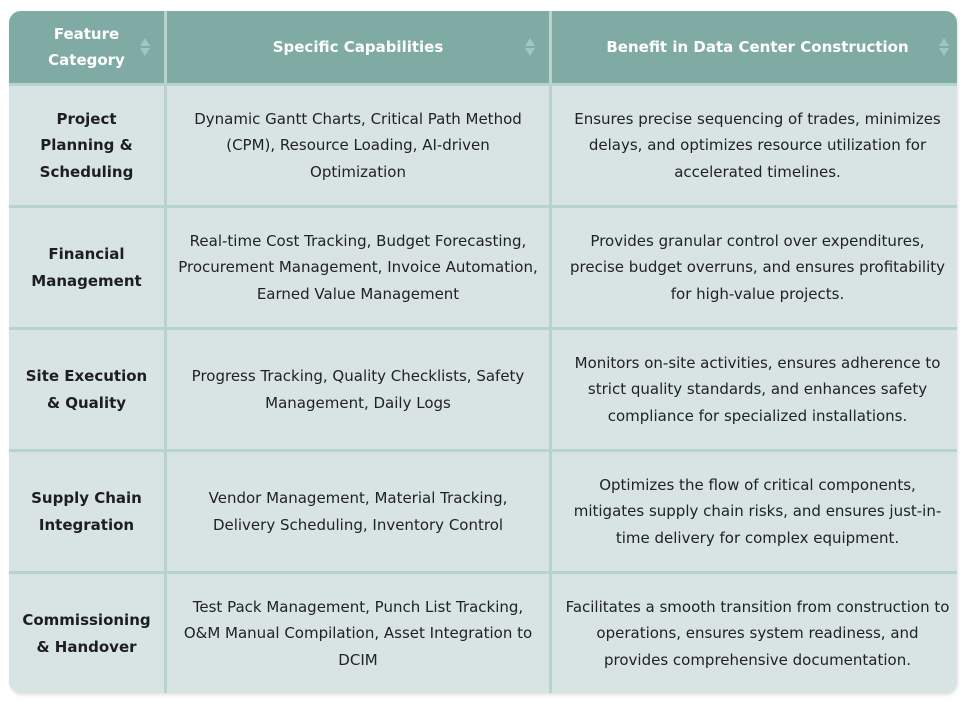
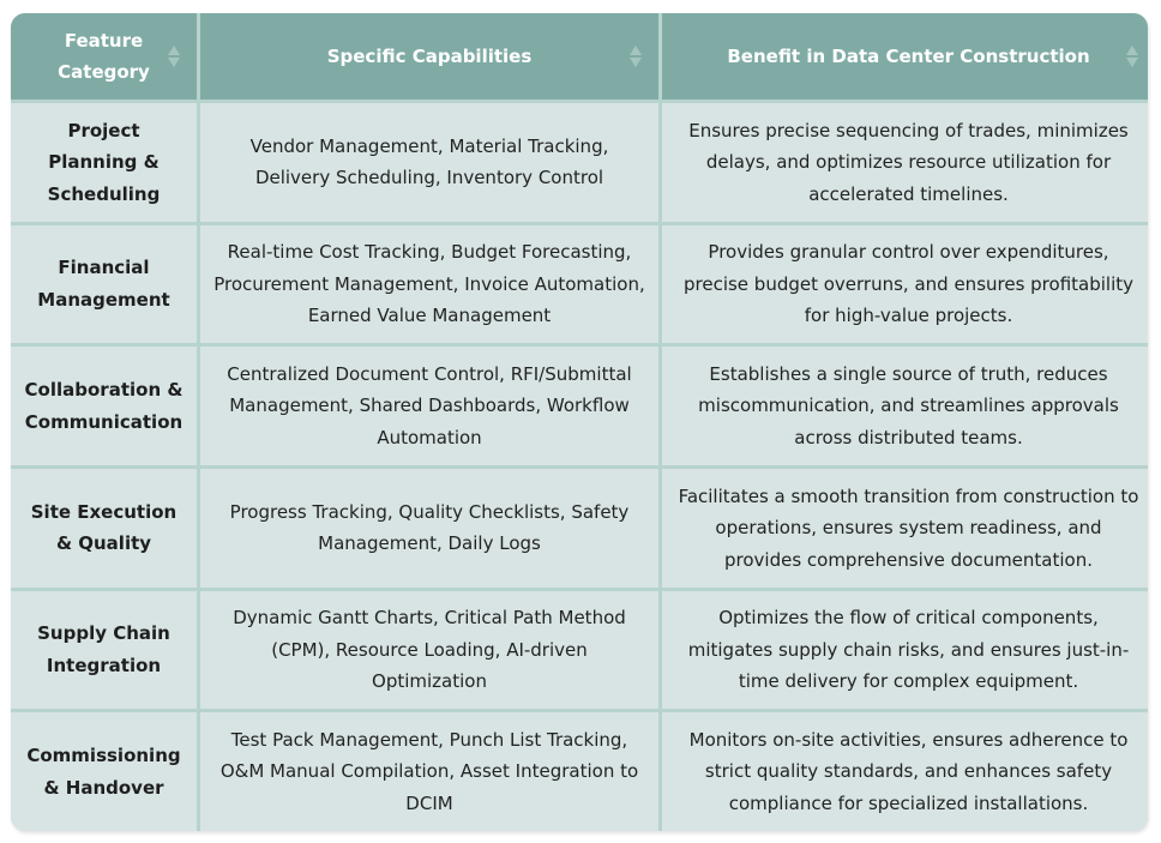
  Feature Category	Specific Capabilities	Benefit in Data Center Construction
- Project Planning & Scheduling	Dynamic Gantt Charts, Critical Path Method (CPM), Resource Loading, AI-driven Optimization	Ensures precise sequencing of trades, minimizes delays, and optimizes resource utilization for accelerated timelines.
+ Project Planning & Scheduling	Vendor Management, Material Tracking, Delivery Scheduling, Inventory Control	Ensures precise sequencing of trades, minimizes delays, and optimizes resource utilization for accelerated timelines.
  Financial Management	Real-time Cost Tracking, Budget Forecasting, Procurement Management, Invoice Automation, Earned Value Management	Provides granular control over expenditures, precise budget overruns, and ensures profitability for high-value projects.
+ Collaboration & Communication	Centralized Document Control, RFI/Submittal Management, Shared Dashboards, Workflow Automation	Establishes a single source of truth, reduces miscommunication, and streamlines approvals across distributed teams.
- Site Execution & Quality	Progress Tracking, Quality Checklists, Safety Management, Daily Logs	Monitors on-site activities, ensures adherence to strict quality standards, and enhances safety compliance for specialized installations.
+ Site Execution & Quality	Progress Tracking, Quality Checklists, Safety Management, Daily Logs	Facilitates a smooth transition from construction to operations, ensures system readiness, and provides comprehensive documentation.
- Supply Chain Integration	Vendor Management, Material Tracking, Delivery Scheduling, Inventory Control	Optimizes the flow of critical components, mitigates supply chain risks, and ensures just-in-time delivery for complex equipment.
+ Supply Chain Integration	Dynamic Gantt Charts, Critical Path Method (CPM), Resource Loading, AI-driven Optimization	Optimizes the flow of critical components, mitigates supply chain risks, and ensures just-in-time delivery for complex equipment.
- Commissioning & Handover	Test Pack Management, Punch List Tracking, O&M Manual Compilation, Asset Integration to DCIM	Facilitates a smooth transition from construction to operations, ensures system readiness, and provides comprehensive documentation.
+ Commissioning & Handover	Test Pack Management, Punch List Tracking, O&M Manual Compilation, Asset Integration to DCIM	Monitors on-site activities, ensures adherence to strict quality standards, and enhances safety compliance for specialized installations.
